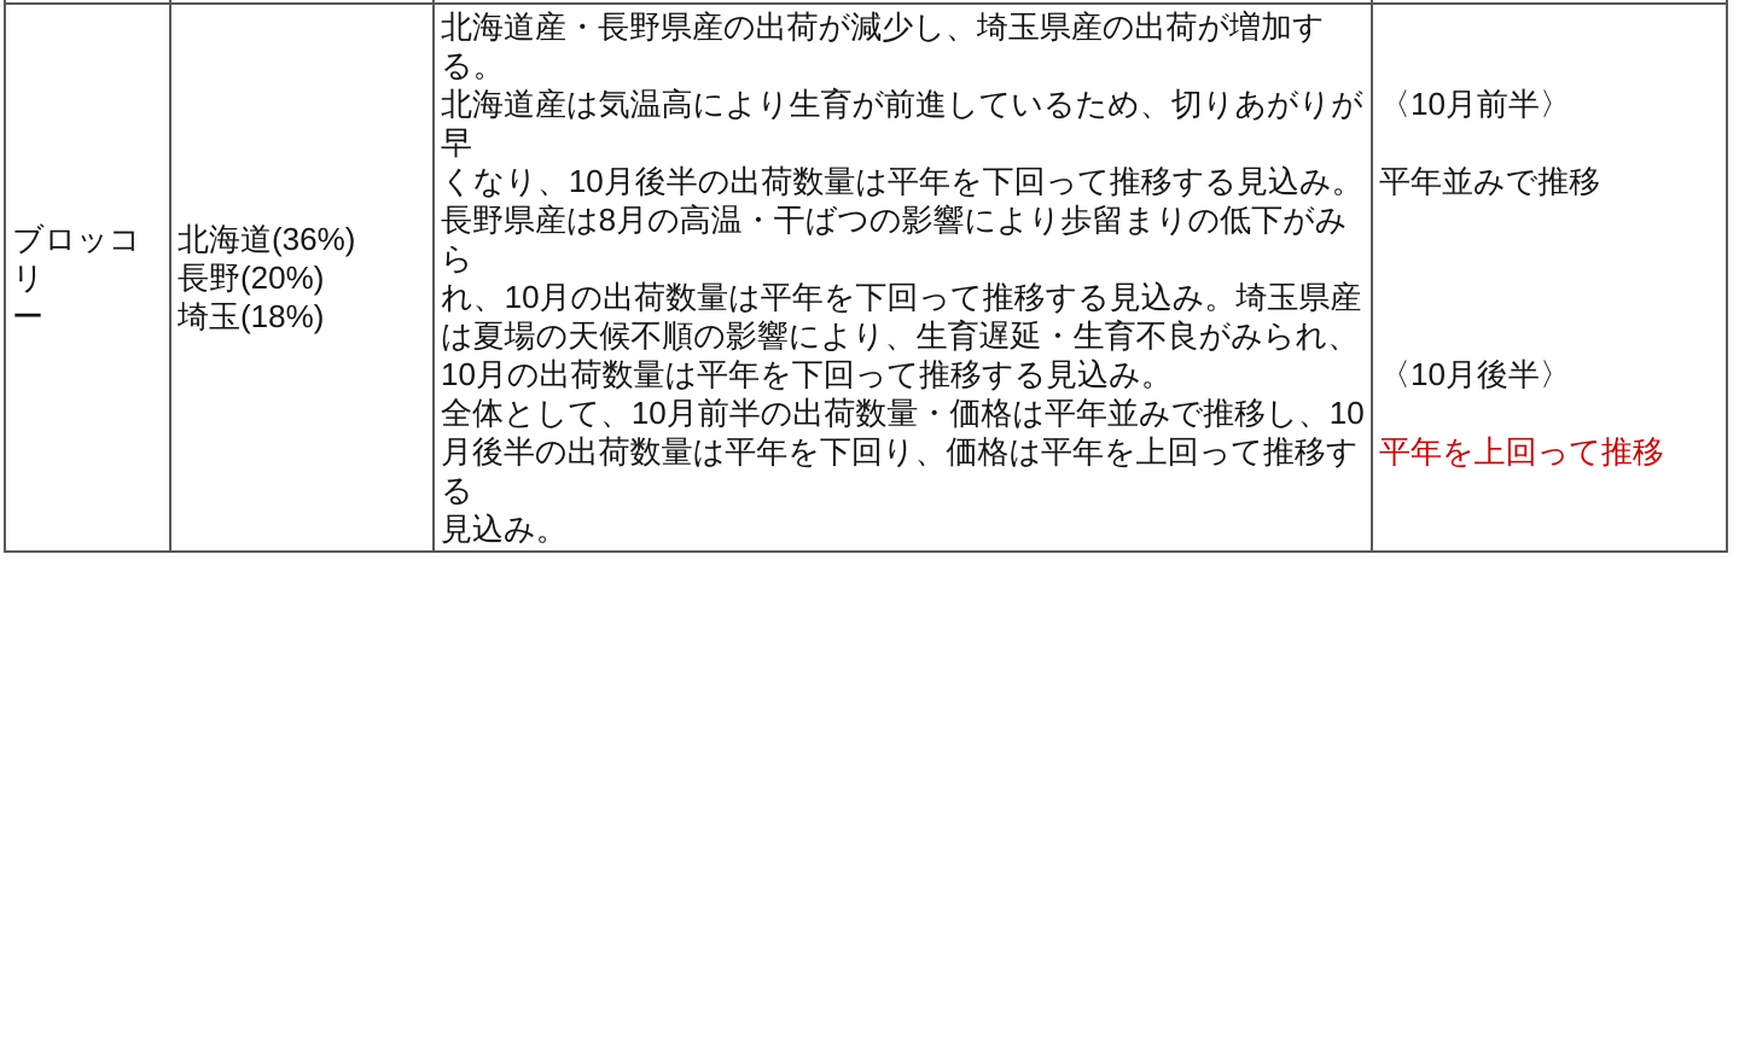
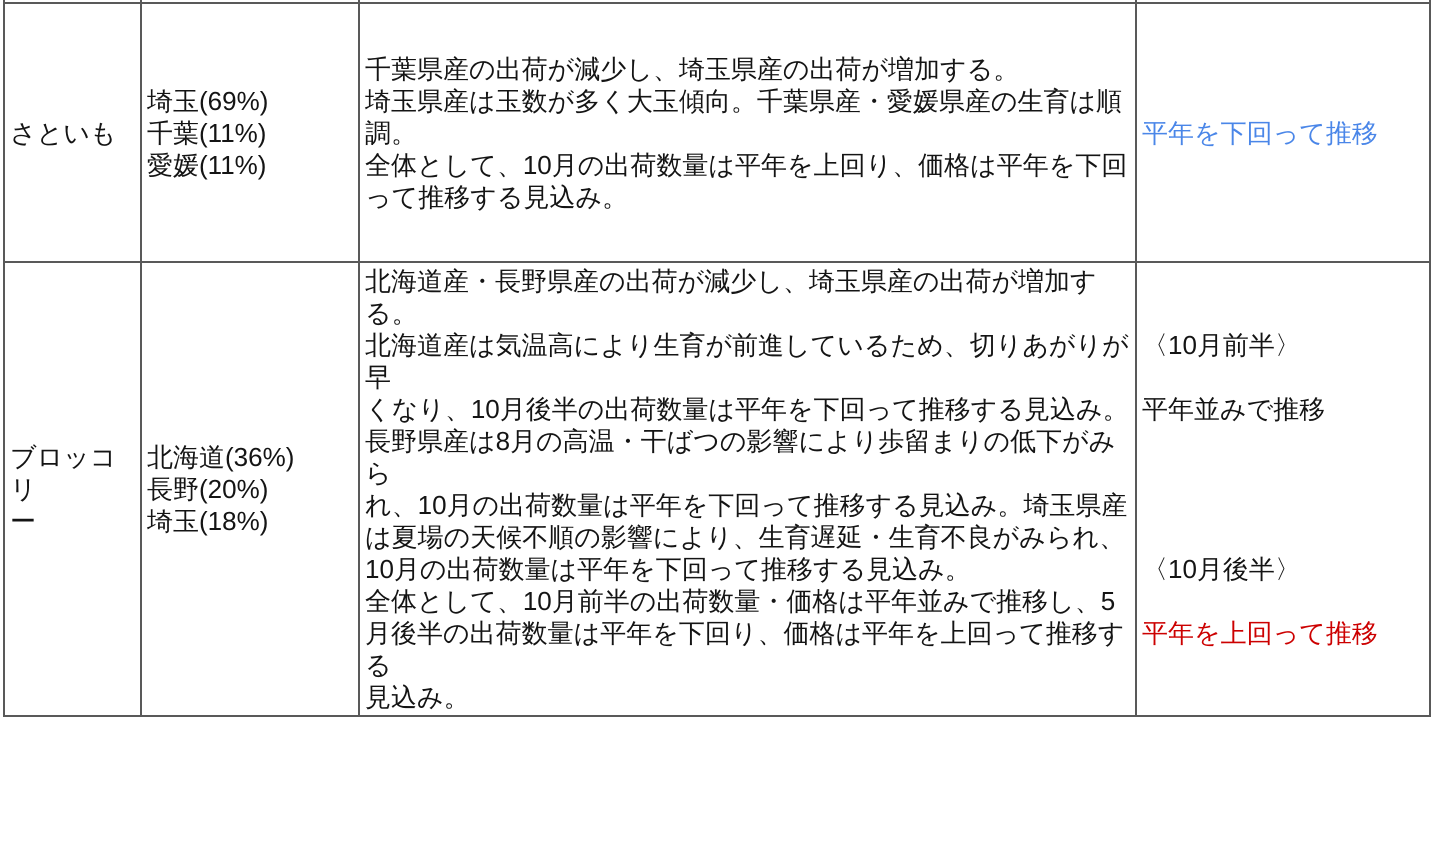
+ さといも	埼玉(69%) 千葉(11%) 愛媛(11%)	千葉県産の出荷が減少し、埼玉県産の出荷が増加する。 埼玉県産は玉数が多く大玉傾向。千葉県産・愛媛県産の生育は順 調。 全体として、10月の出荷数量は平年を上回り、価格は平年を下回 って推移する見込み。	平年を下回って推移
- ブロッコリ ー	北海道(36%) 長野(20%) 埼玉(18%)	北海道産・長野県産の出荷が減少し、埼玉県産の出荷が増加する。 北海道産は気温高により生育が前進しているため、切りあがりが早 くなり、10月後半の出荷数量は平年を下回って推移する見込み。 長野県産は8月の高温・干ばつの影響により歩留まりの低下がみら れ、10月の出荷数量は平年を下回って推移する見込み。埼玉県産 は夏場の天候不順の影響により、生育遅延・生育不良がみられ、 10月の出荷数量は平年を下回って推移する見込み。 全体として、10月前半の出荷数量・価格は平年並みで推移し、10 月後半の出荷数量は平年を下回り、価格は平年を上回って推移する 見込み。	〈10月前半〉 平年並みで推移 〈10月後半〉 平年を上回って推移
+ ブロッコリ ー	北海道(36%) 長野(20%) 埼玉(18%)	北海道産・長野県産の出荷が減少し、埼玉県産の出荷が増加する。 北海道産は気温高により生育が前進しているため、切りあがりが早 くなり、10月後半の出荷数量は平年を下回って推移する見込み。 長野県産は8月の高温・干ばつの影響により歩留まりの低下がみら れ、10月の出荷数量は平年を下回って推移する見込み。埼玉県産 は夏場の天候不順の影響により、生育遅延・生育不良がみられ、 10月の出荷数量は平年を下回って推移する見込み。 全体として、10月前半の出荷数量・価格は平年並みで推移し、5 月後半の出荷数量は平年を下回り、価格は平年を上回って推移する 見込み。	〈10月前半〉 平年並みで推移 〈10月後半〉 平年を上回って推移
